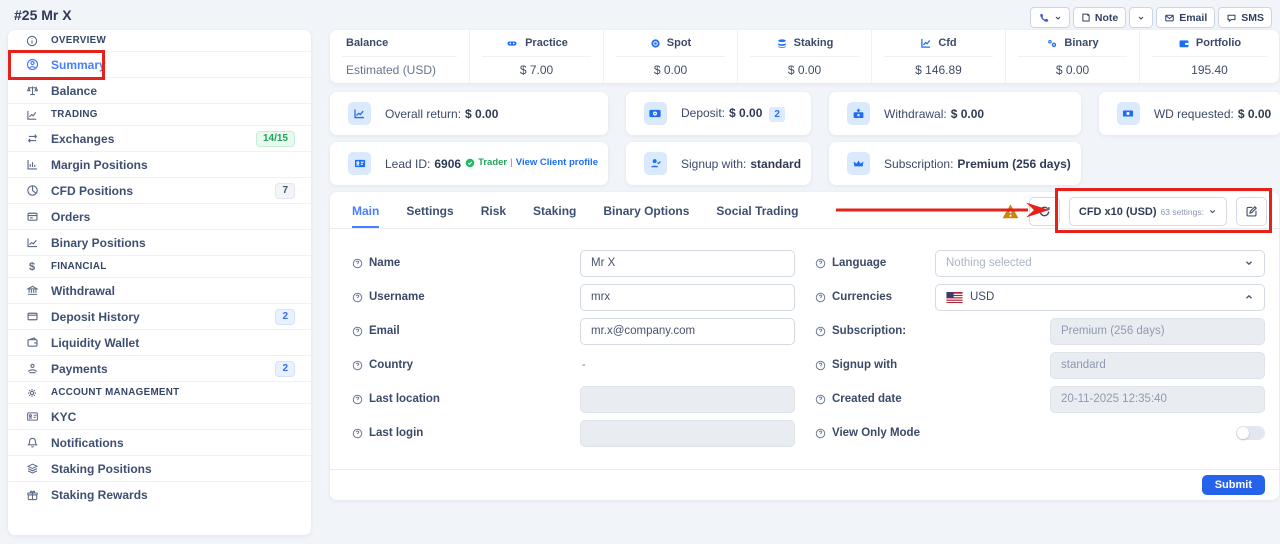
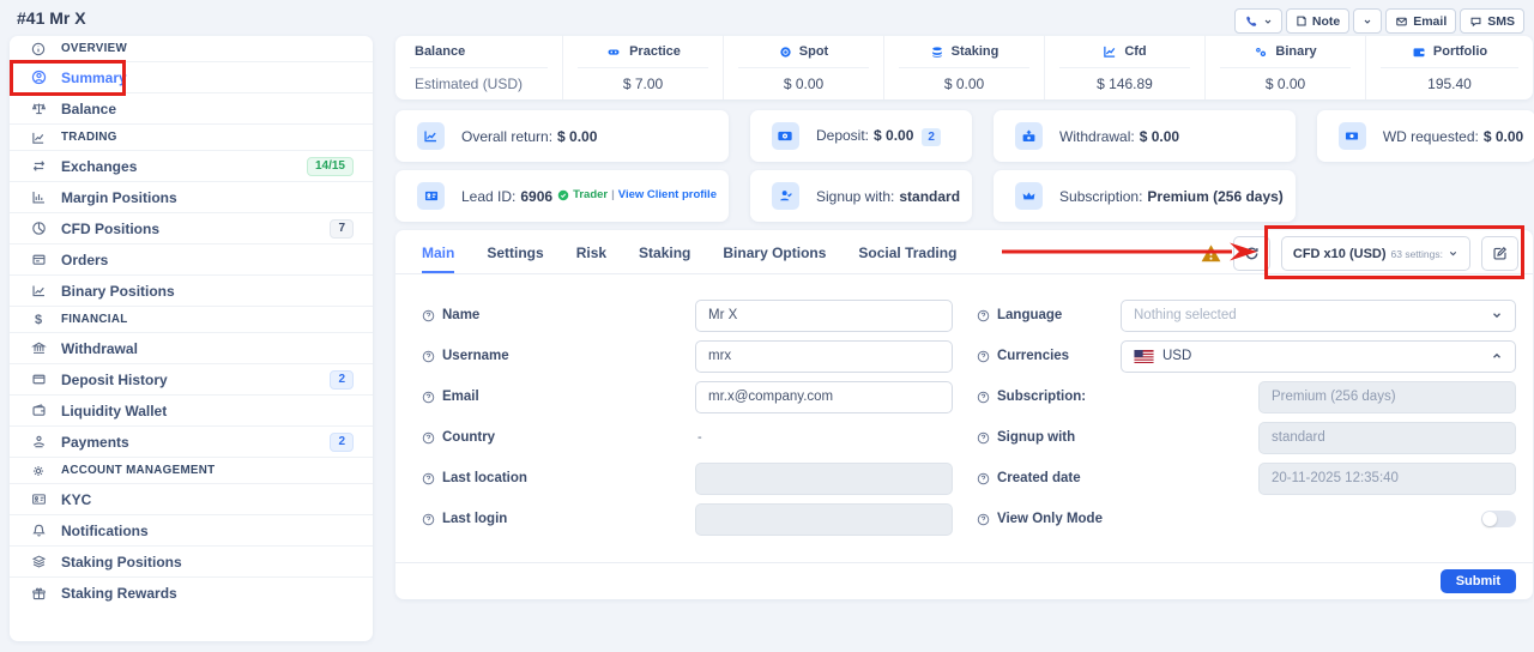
- #25 Mr X
+ #41 Mr X
  Note
  Email
  SMS
  OVERVIEW
  Summary
  Balance
  TRADING
  Exchanges
  14/15
  Margin Positions
  CFD Positions
  7
  Orders
  Binary Positions
  $
  FINANCIAL
  Withdrawal
  Deposit History
  2
  Liquidity Wallet
  Payments
  2
  ACCOUNT MANAGEMENT
  KYC
  Notifications
  Staking Positions
  Staking Rewards
  Balance
  Estimated (USD)
  Practice
  $ 7.00
  Spot
  $ 0.00
  Staking
  $ 0.00
  Cfd
  $ 146.89
  Binary
  $ 0.00
  Portfolio
  195.40
  Overall return:
  $ 0.00
  Deposit:
  $ 0.00
  2
  Withdrawal:
  $ 0.00
  WD requested:
  $ 0.00
  Lead ID:
  6906
  Trader
  |
  View Client profile
  Signup with:
  standard
  Subscription:
  Premium (256 days)
  Main
  Settings
  Risk
  Staking
  Binary Options
  Social Trading
  CFD x10 (USD)
  63 settings:
  Name
  Mr X
  Username
  mrx
  Email
  mr.x@company.com
  Country
  -
  Last location
  Last login
  Language
  Nothing selected
  Currencies
  USD
  Subscription:
  Premium (256 days)
  Signup with
  standard
  Created date
  20-11-2025 12:35:40
  View Only Mode
  Submit
